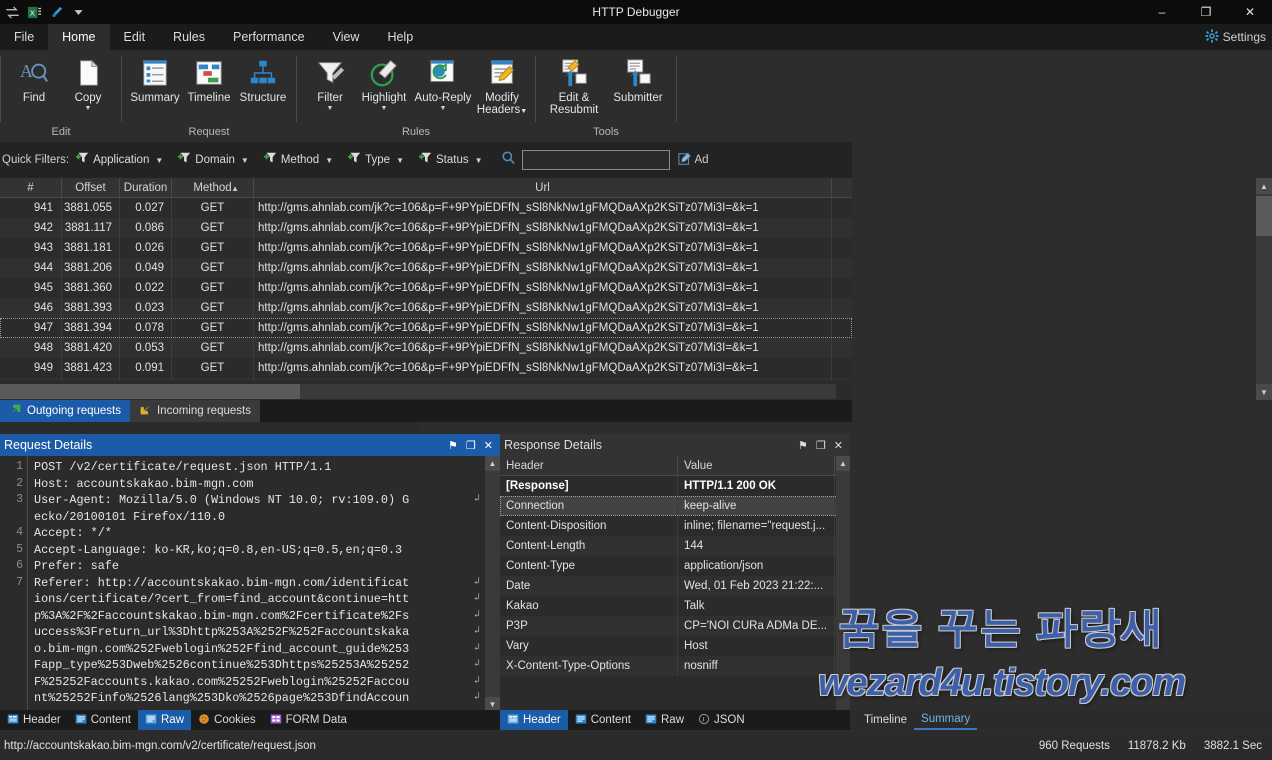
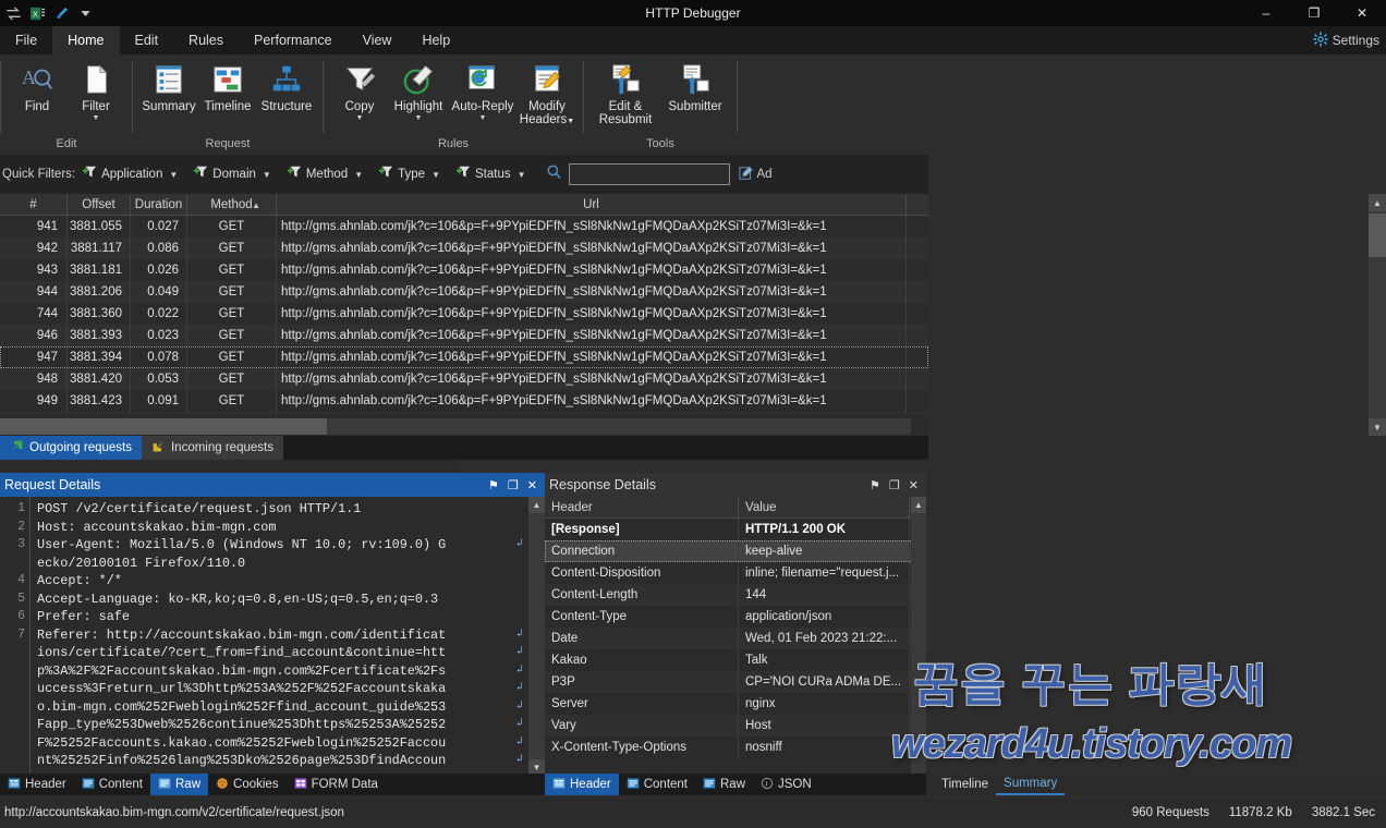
  X
  HTTP Debugger
  –
  ❐
  ✕
  File
  Home
  Edit
  Rules
  Performance
  View
  Help
  Settings
  A
  Find
- Copy
+ Filter
  Edit
  Summary
  Timeline
  Structure
  Request
- Filter
+ Copy
  Highlight
  Auto-Reply
  Modify
  Headers
  Rules
  Edit &
  Resubmit
  Submitter
  Tools
  Quick Filters:
  Application
  ▼
  Domain
  ▼
  Method
  ▼
  Type
  ▼
  Status
  ▼
  Ad
  #
  Offset
  Duration
  Method
  ▲
  Url
  941
  3881.055
  0.027
  GET
  http://gms.ahnlab.com/jk?c=106&p=F+9PYpiEDFfN_sSl8NkNw1gFMQDaAXp2KSiTz07Mi3I=&k=1
  942
  3881.117
  0.086
  GET
  http://gms.ahnlab.com/jk?c=106&p=F+9PYpiEDFfN_sSl8NkNw1gFMQDaAXp2KSiTz07Mi3I=&k=1
  943
  3881.181
  0.026
  GET
  http://gms.ahnlab.com/jk?c=106&p=F+9PYpiEDFfN_sSl8NkNw1gFMQDaAXp2KSiTz07Mi3I=&k=1
  944
  3881.206
  0.049
  GET
  http://gms.ahnlab.com/jk?c=106&p=F+9PYpiEDFfN_sSl8NkNw1gFMQDaAXp2KSiTz07Mi3I=&k=1
- 945
+ 744
  3881.360
  0.022
  GET
  http://gms.ahnlab.com/jk?c=106&p=F+9PYpiEDFfN_sSl8NkNw1gFMQDaAXp2KSiTz07Mi3I=&k=1
  946
  3881.393
  0.023
  GET
  http://gms.ahnlab.com/jk?c=106&p=F+9PYpiEDFfN_sSl8NkNw1gFMQDaAXp2KSiTz07Mi3I=&k=1
  947
  3881.394
  0.078
  GET
  http://gms.ahnlab.com/jk?c=106&p=F+9PYpiEDFfN_sSl8NkNw1gFMQDaAXp2KSiTz07Mi3I=&k=1
  948
  3881.420
  0.053
  GET
  http://gms.ahnlab.com/jk?c=106&p=F+9PYpiEDFfN_sSl8NkNw1gFMQDaAXp2KSiTz07Mi3I=&k=1
  949
  3881.423
  0.091
  GET
  http://gms.ahnlab.com/jk?c=106&p=F+9PYpiEDFfN_sSl8NkNw1gFMQDaAXp2KSiTz07Mi3I=&k=1
  ▲
  ▼
  Outgoing requests
  Incoming requests
  Request Details
  ⚑
  ❐
  ✕
  1
  2
  3
  4
  5
  6
  7
  POST /v2/certificate/request.json HTTP/1.1
  Host: accountskakao.bim-mgn.com
  User-Agent: Mozilla/5.0 (Windows NT 10.0; rv:109.0) G
  ↲
  ecko/20100101 Firefox/110.0
  Accept: */*
  Accept-Language: ko-KR,ko;q=0.8,en-US;q=0.5,en;q=0.3
  Prefer: safe
  Referer: http://accountskakao.bim-mgn.com/identificat
  ↲
  ions/certificate/?cert_from=find_account&continue=htt
  ↲
  p%3A%2F%2Faccountskakao.bim-mgn.com%2Fcertificate%2Fs
  ↲
  uccess%3Freturn_url%3Dhttp%253A%252F%252Faccountskaka
  ↲
  o.bim-mgn.com%252Fweblogin%252Ffind_account_guide%253
  ↲
  Fapp_type%253Dweb%2526continue%253Dhttps%25253A%25252
  ↲
  F%25252Faccounts.kakao.com%25252Fweblogin%25252Faccou
  ↲
  nt%25252Finfo%2526lang%253Dko%2526page%253DfindAccoun
  ↲
  ▲
  ▼
  Response Details
  ⚑
  ❐
  ✕
  Header
  Value
  [Response]
  HTTP/1.1 200 OK
  Connection
  keep-alive
  Content-Disposition
  inline; filename="request.j...
  Content-Length
  144
  Content-Type
  application/json
  Date
  Wed, 01 Feb 2023 21:22:...
  Kakao
  Talk
  P3P
  CP='NOI CURa ADMa DE...
+ Server
+ nginx
  Vary
  Host
  X-Content-Type-Options
  nosniff
  ▲
  Header
  Content
  Raw
  Cookies
  FORM Data
  Header
  Content
  Raw
  JSON
  Timeline
  Summary
  http://accountskakao.bim-mgn.com/v2/certificate/request.json
  960 Requests
  11878.2 Kb
  3882.1 Sec
  꿈을 꾸는 파랑새
  wezard4u.tistory.com
